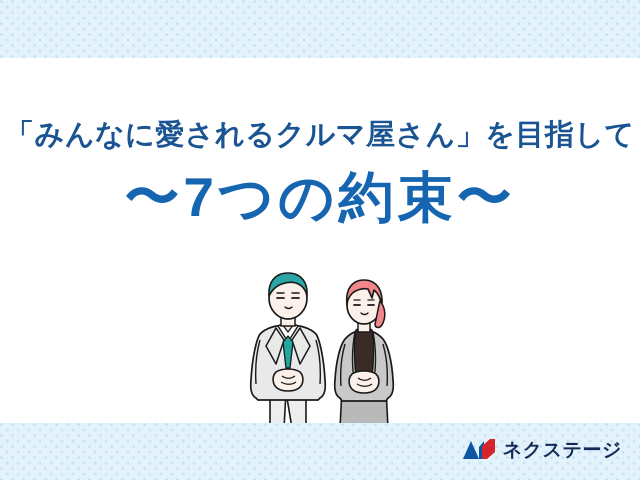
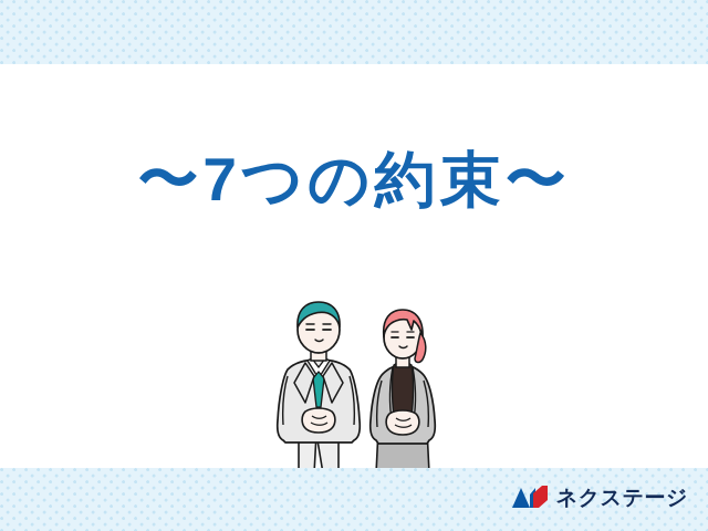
- 「みんなに愛されるクルマ屋さん」を目指して
  〜7つの約束〜
  ネクステージ
